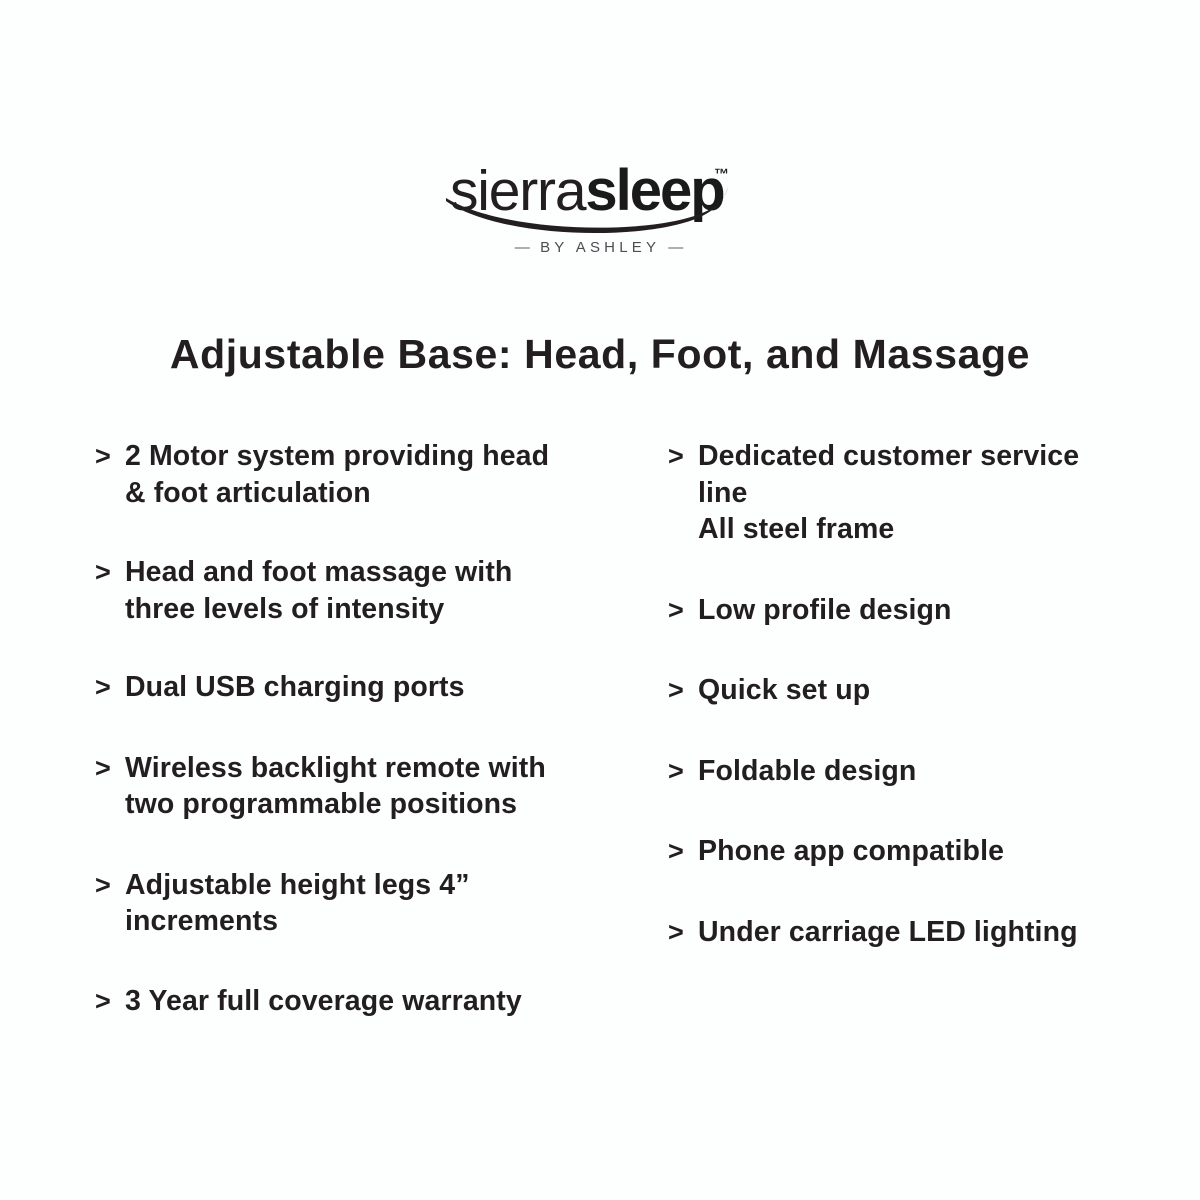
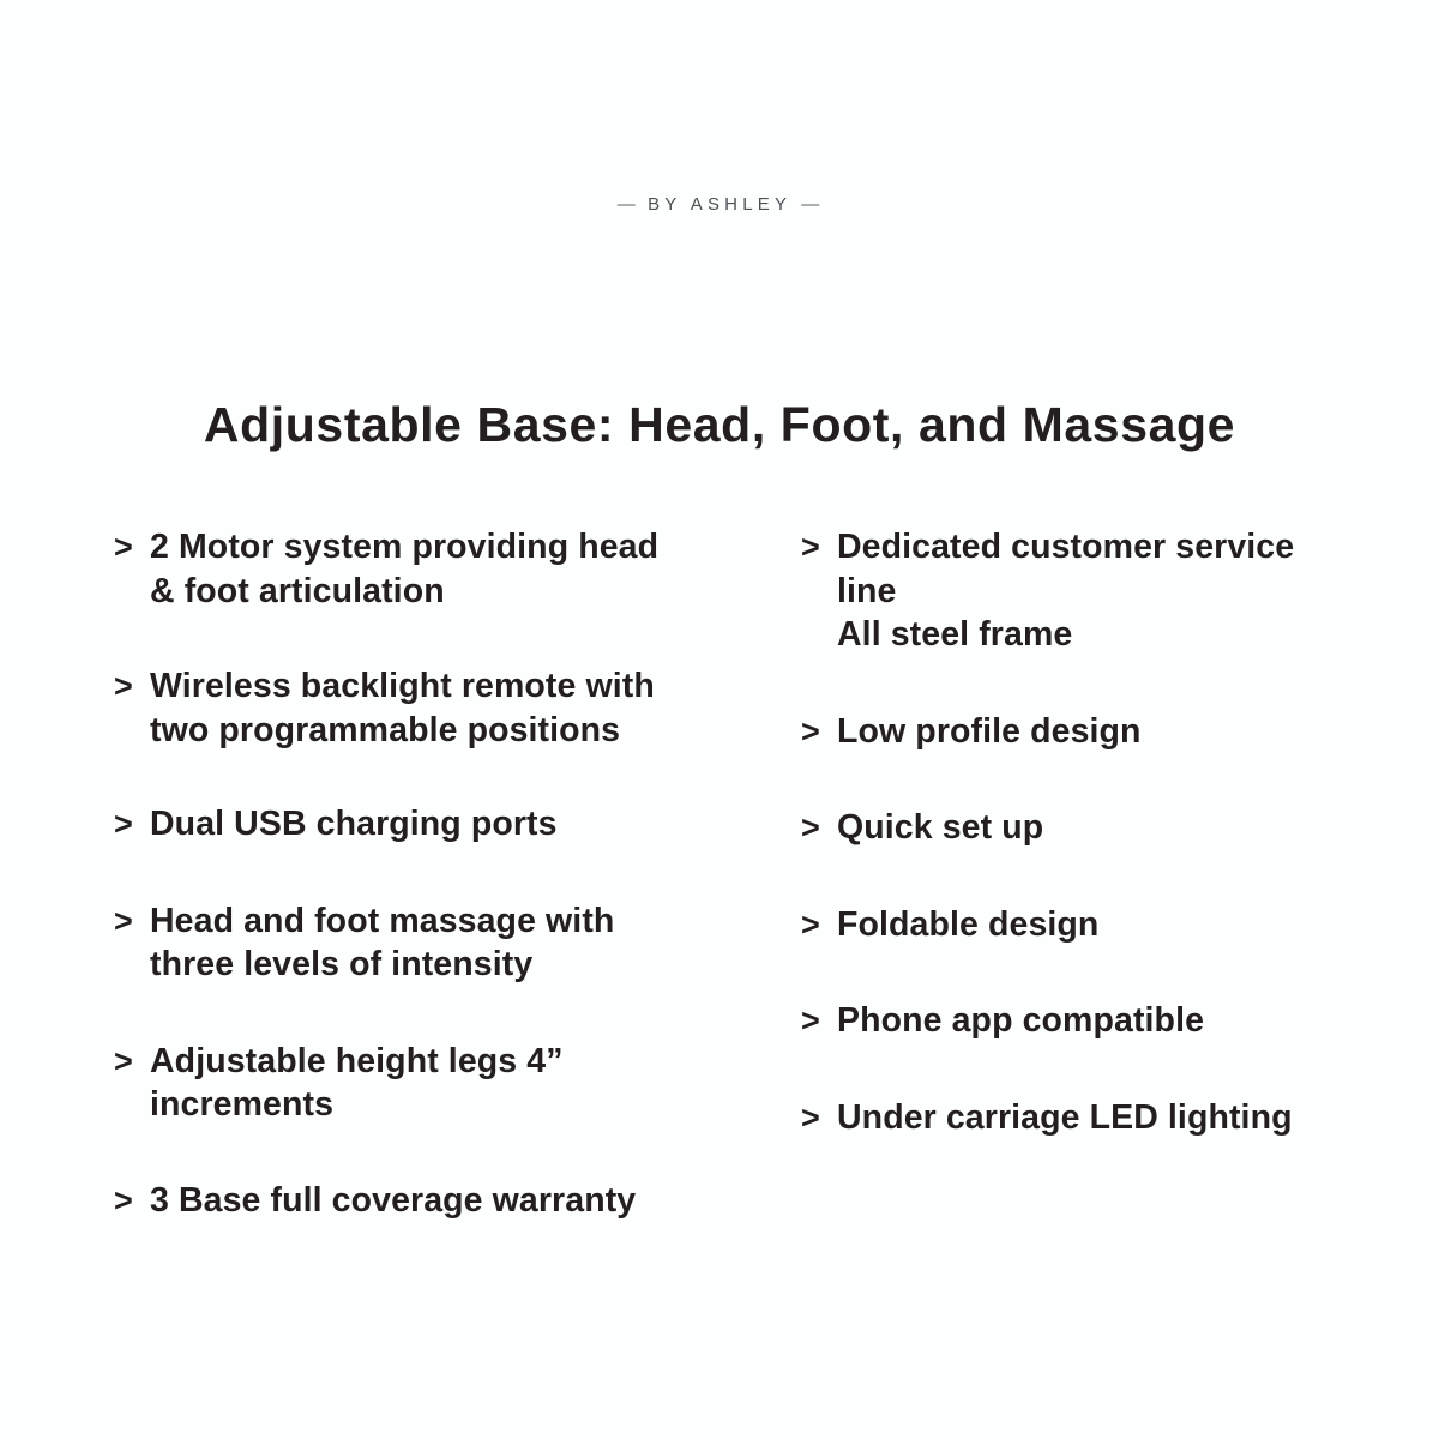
- sierrasleep
- ™
  — BY ASHLEY —
  Adjustable Base: Head, Foot, and Massage
  >
  2 Motor system providing head & foot articulation
  >
- Head and foot massage with three levels of intensity
+ Wireless backlight remote with two programmable positions
  >
  Dual USB charging ports
  >
- Wireless backlight remote with two programmable positions
+ Head and foot massage with three levels of intensity
  >
  Adjustable height legs 4” increments
  >
- 3 Year full coverage warranty
+ 3 Base full coverage warranty
  >
  Dedicated customer service line
  All steel frame
  >
  Low profile design
  >
  Quick set up
  >
  Foldable design
  >
  Phone app compatible
  >
  Under carriage LED lighting
